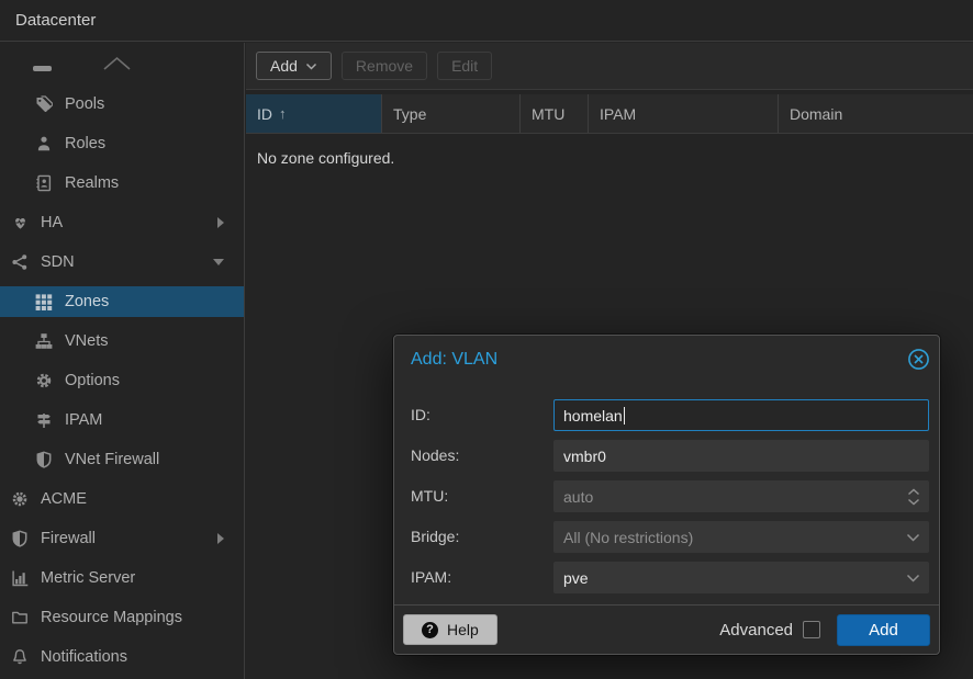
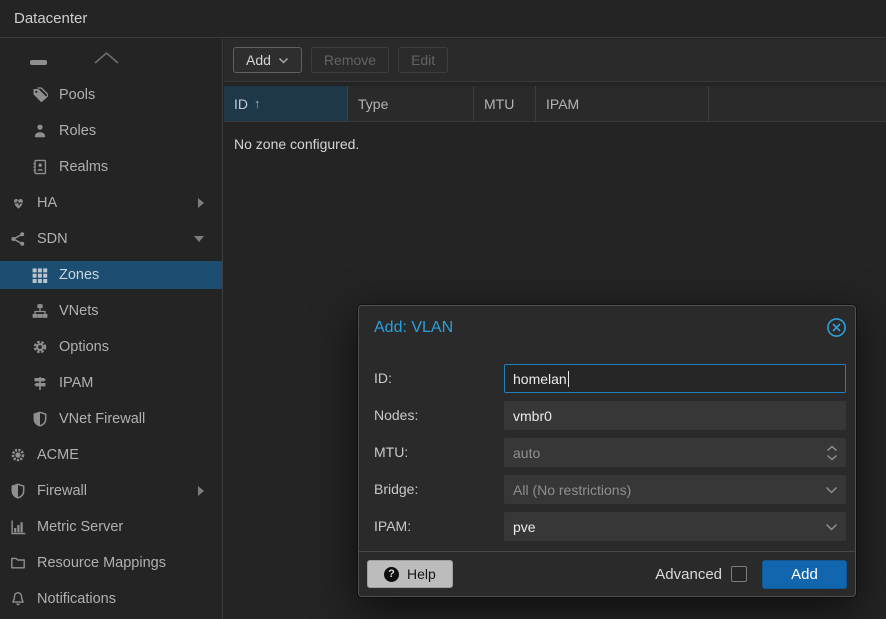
  Datacenter
  Pools
  Roles
  Realms
  HA
  SDN
  Zones
  VNets
  Options
  IPAM
  VNet Firewall
  ACME
  Firewall
  Metric Server
  Resource Mappings
  Notifications
  Add
  Remove
  Edit
  ID
  ↑
  Type
  MTU
  IPAM
- Domain
  No zone configured.
  Add: VLAN
  ID:
  homelan
  Nodes:
  vmbr0
  MTU:
  auto
  Bridge:
  All (No restrictions)
  IPAM:
  pve
  ?
  Help
  Advanced
  Add
